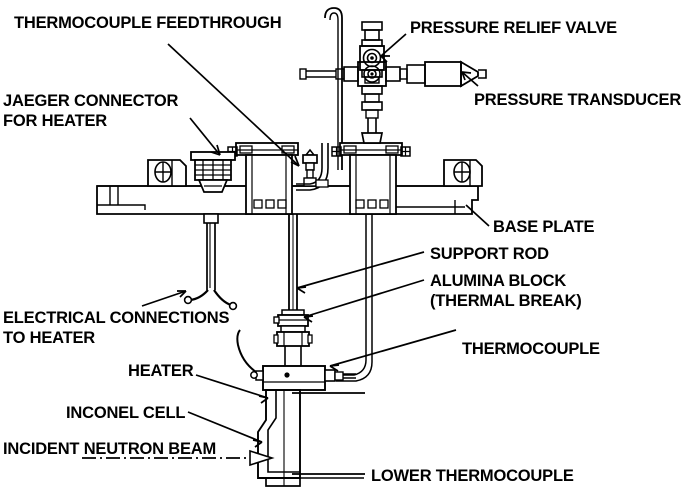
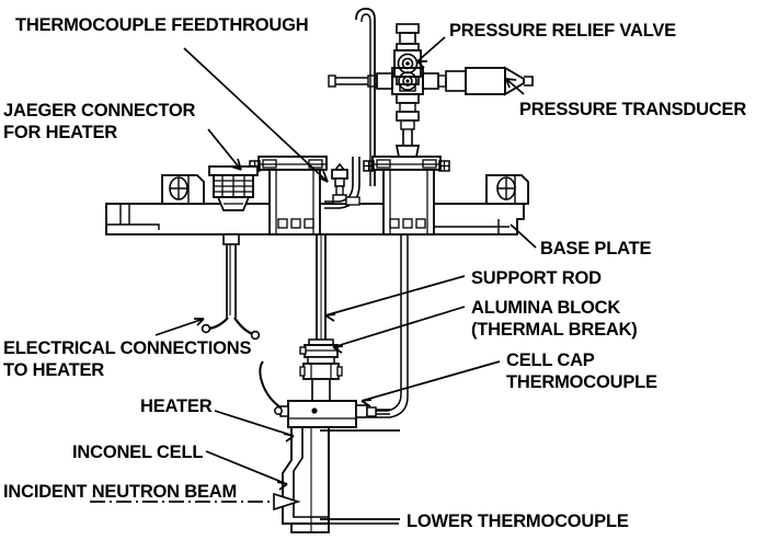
  THERMOCOUPLE FEEDTHROUGH
  PRESSURE RELIEF VALVE
  JAEGER CONNECTOR
  FOR HEATER
  PRESSURE TRANSDUCER
  BASE PLATE
  SUPPORT ROD
  ALUMINA BLOCK
  (THERMAL BREAK)
+ CELL CAP
  THERMOCOUPLE
  ELECTRICAL CONNECTIONS
  TO HEATER
  HEATER
  INCONEL CELL
  INCIDENT NEUTRON BEAM
  LOWER THERMOCOUPLE
